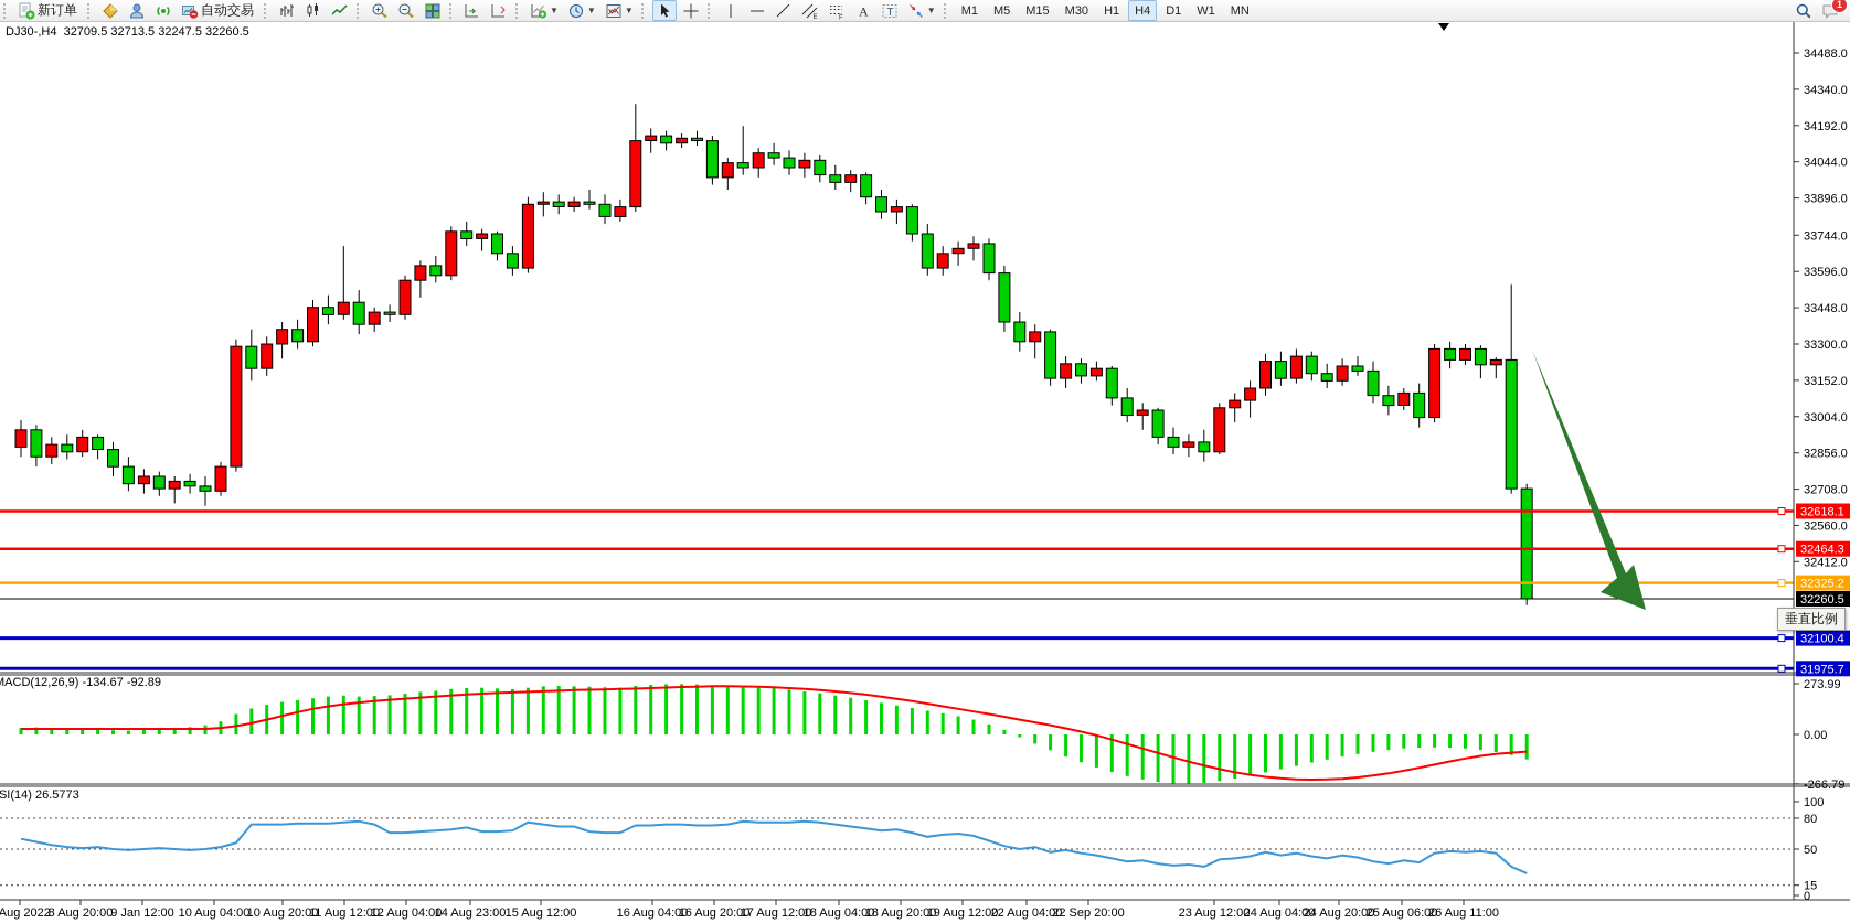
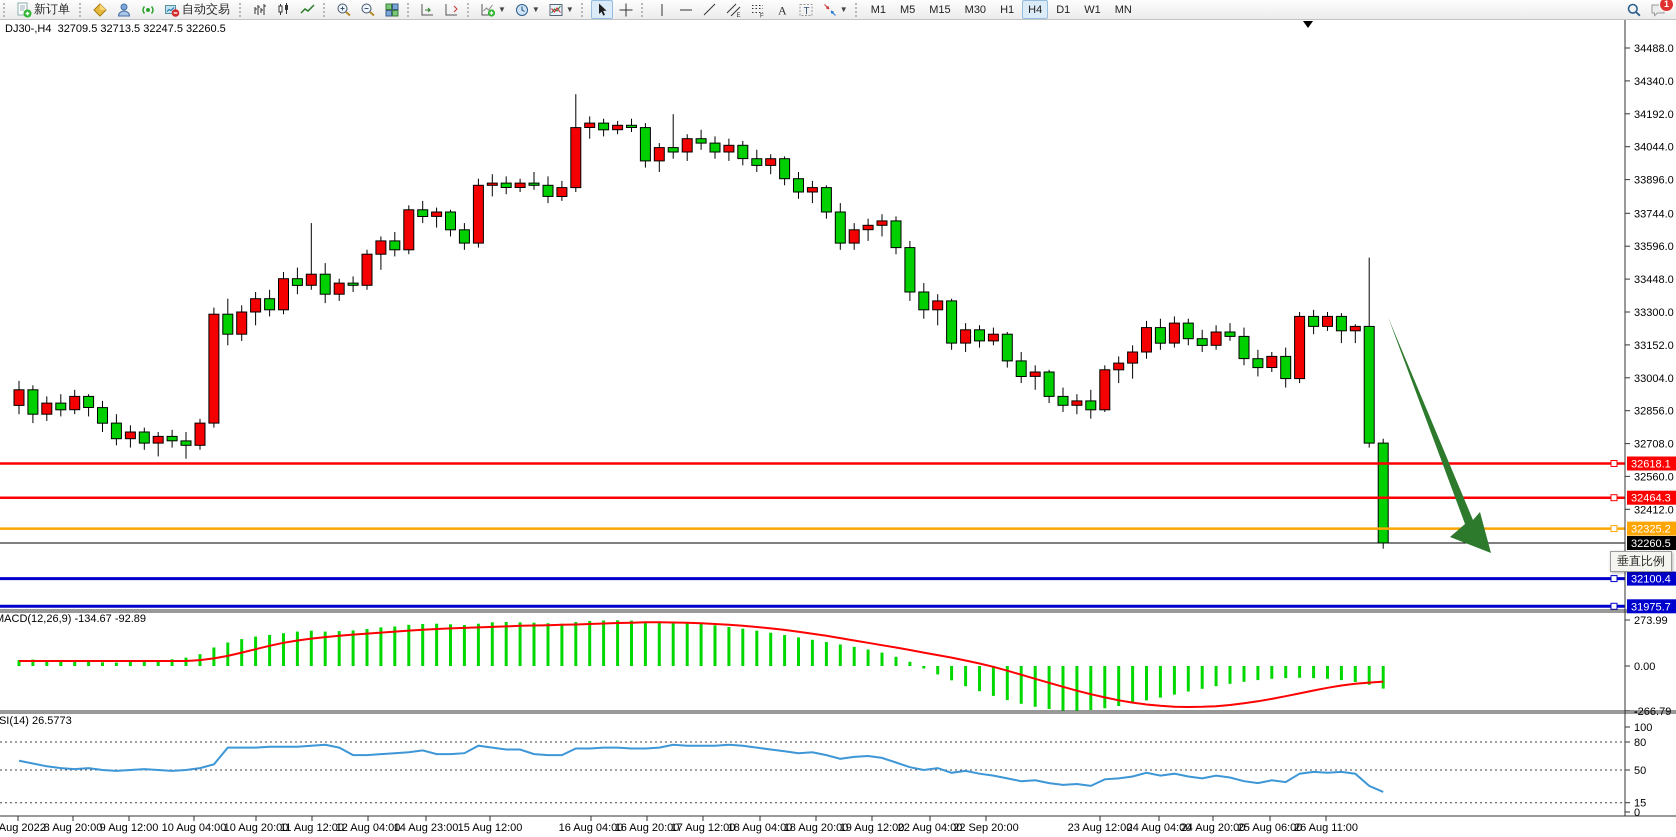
  34488.0
  34340.0
  34192.0
  34044.0
  33896.0
  33744.0
  33596.0
  33448.0
  33300.0
  33152.0
  33004.0
  32856.0
  32708.0
  32560.0
  32412.0
  32618.1
  32464.3
  32325.2
  32100.4
  31975.7
  32260.5
  273.99
  0.00
  -266.79
  100
  80
  50
  15
  0
  Aug 2022
  8 Aug 20:00
- 9 Jan 12:00
+ 9 Aug 12:00
  10 Aug 04:00
  10 Aug 20:00
  11 Aug 12:00
  12 Aug 04:00
  14 Aug 23:00
  15 Aug 12:00
  16 Aug 04:00
  16 Aug 20:00
  17 Aug 12:00
  18 Aug 04:00
  18 Aug 20:00
  19 Aug 12:00
  22 Aug 04:00
  22 Sep 20:00
  23 Aug 12:00
  24 Aug 04:00
  24 Aug 20:00
  25 Aug 06:00
  26 Aug 11:00
  新订单
  自动交易
  ▼
  ▼
  ▼
  A
  T
  ▼
  M1
  M5
  M15
  M30
  H1
  H4
  D1
  W1
  MN
  1
  DJ30-,H4 32709.5 32713.5 32247.5 32260.5
  ACD(12,26,9) -134.67 -92.89
  SI(14) 26.5773
  垂直比例
